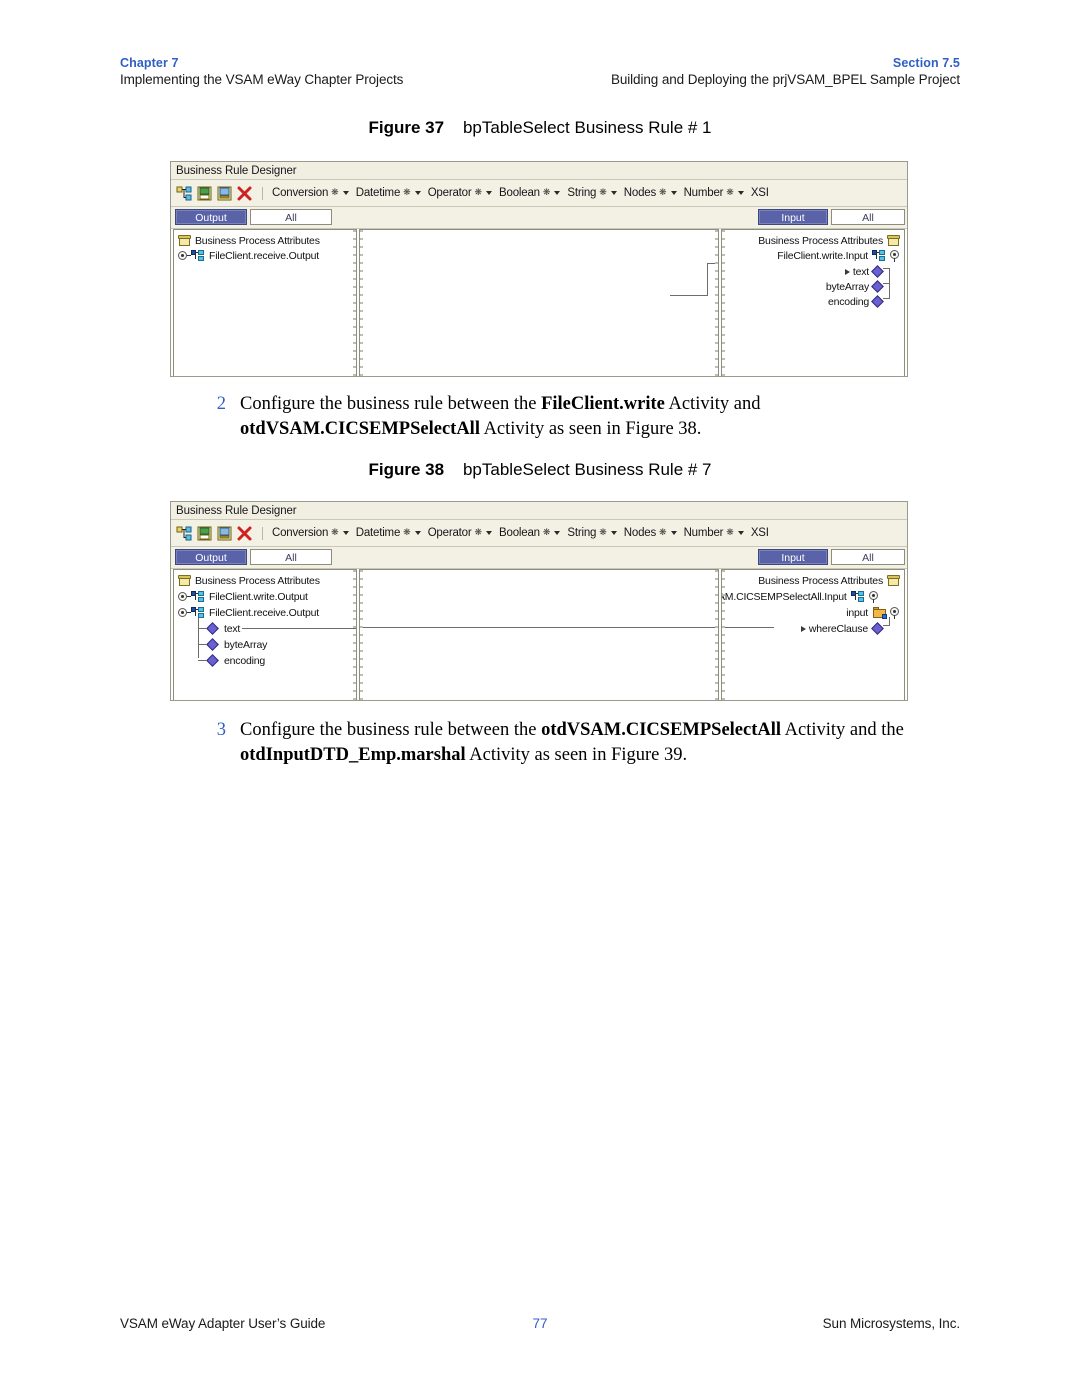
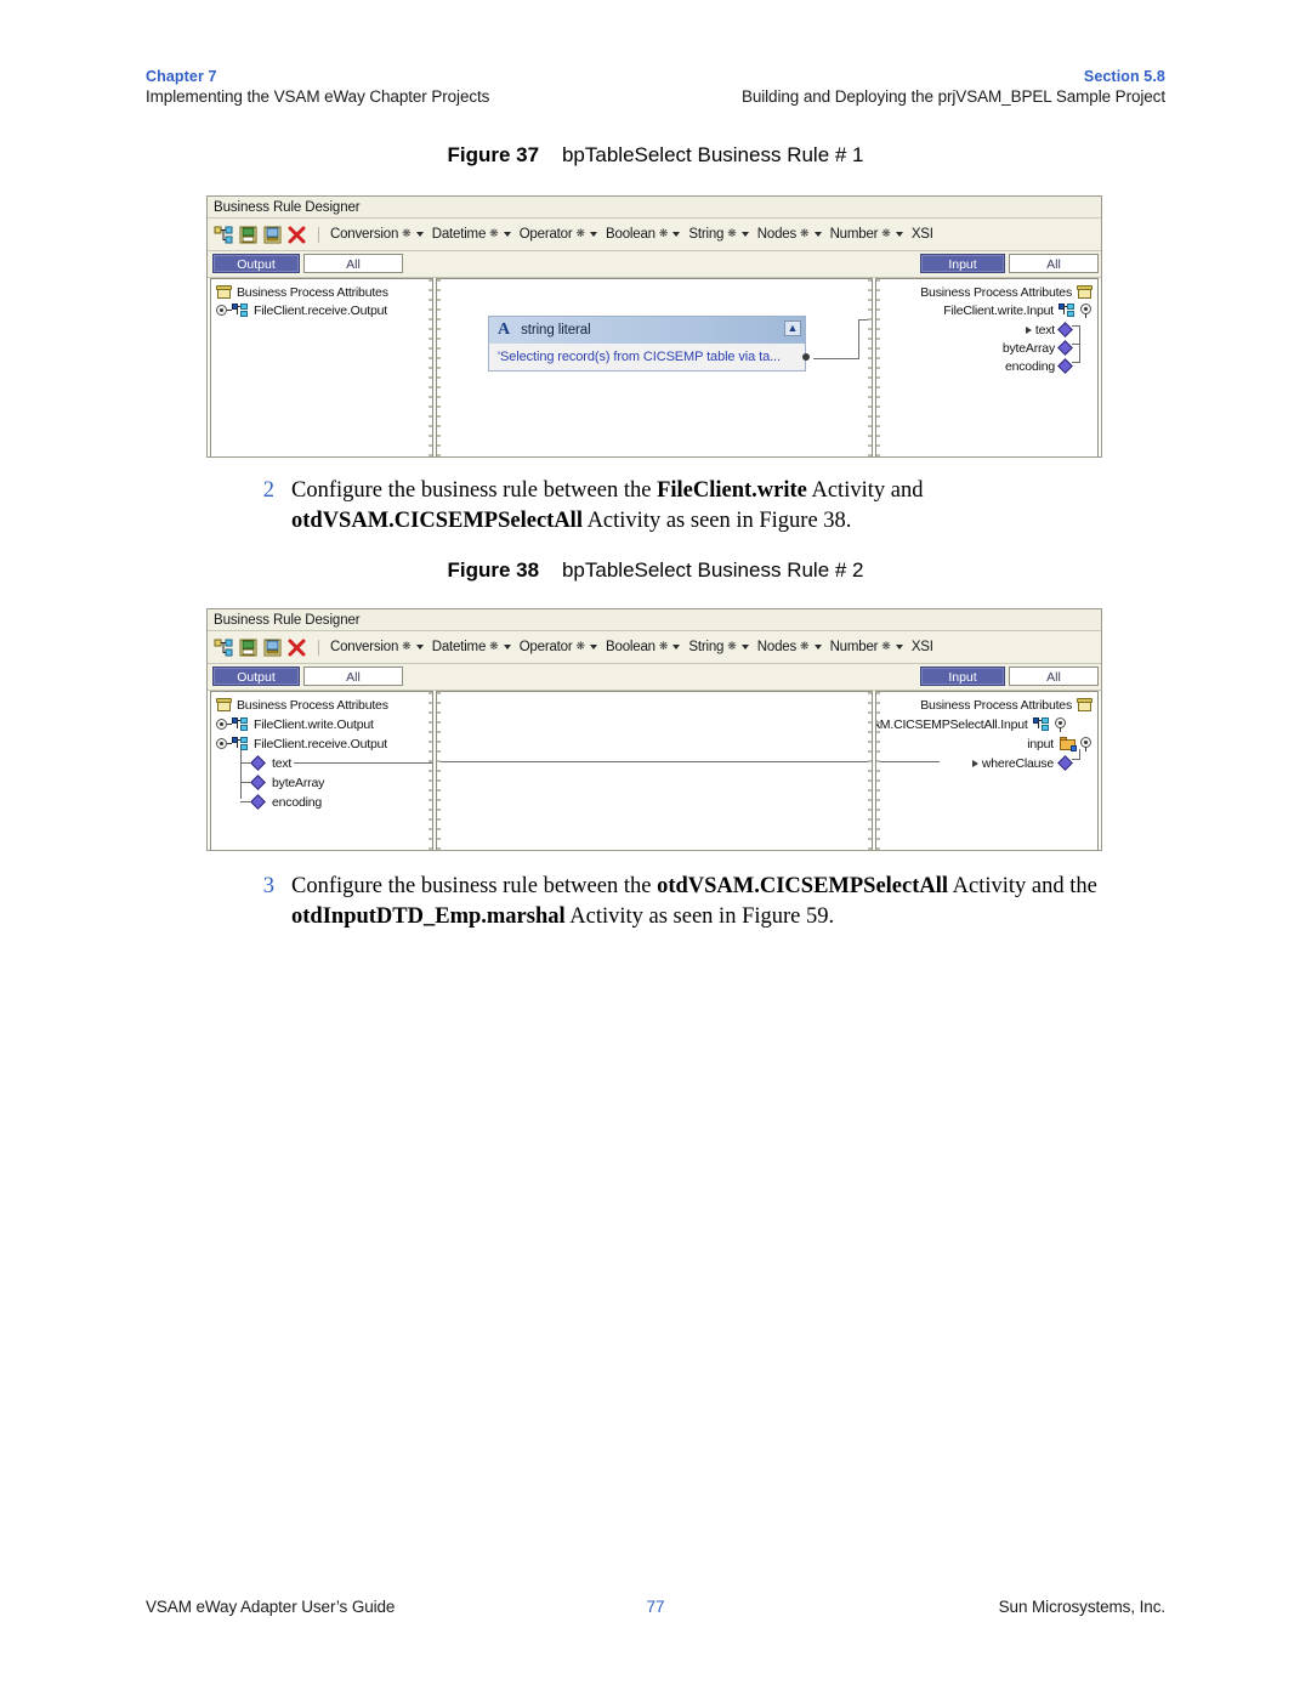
  Chapter 7
- Section 7.5
+ Section 5.8
  Implementing the VSAM eWay Chapter Projects
  Building and Deploying the prjVSAM_BPEL Sample Project
  Figure 37 bpTableSelect Business Rule # 1
  Business Rule Designer
  Conversion
  ❋
  Datetime
  ❋
  Operator
  ❋
  Boolean
  ❋
  String
  ❋
  Nodes
  ❋
  Number
  ❋
  XSI
  Output
  All
  Input
  All
  Business Process Attributes
  FileClient.receive.Output
+ A
+ string literal
+ ▲
+ 'Selecting record(s) from CICSEMP table via ta...
  Business Process Attributes
  FileClient.write.Input
  text
  byteArray
  encoding
  2
  Configure the business rule between the FileClient.write Activity and otdVSAM.CICSEMPSelectAll Activity as seen in Figure 38.
- Figure 38 bpTableSelect Business Rule # 7
+ Figure 38 bpTableSelect Business Rule # 2
  Business Rule Designer
  Conversion
  ❋
  Datetime
  ❋
  Operator
  ❋
  Boolean
  ❋
  String
  ❋
  Nodes
  ❋
  Number
  ❋
  XSI
  Output
  All
  Input
  All
  Business Process Attributes
  FileClient.write.Output
  FileClient.receive.Output
  text
  byteArray
  encoding
  Business Process Attributes
  M.CICSEMPSelectAll.Input
  input
  whereClause
  3
- Configure the business rule between the otdVSAM.CICSEMPSelectAll Activity and the otdInputDTD_Emp.marshal Activity as seen in Figure 39.
+ Configure the business rule between the otdVSAM.CICSEMPSelectAll Activity and the otdInputDTD_Emp.marshal Activity as seen in Figure 59.
  VSAM eWay Adapter User’s Guide
  77
  Sun Microsystems, Inc.
